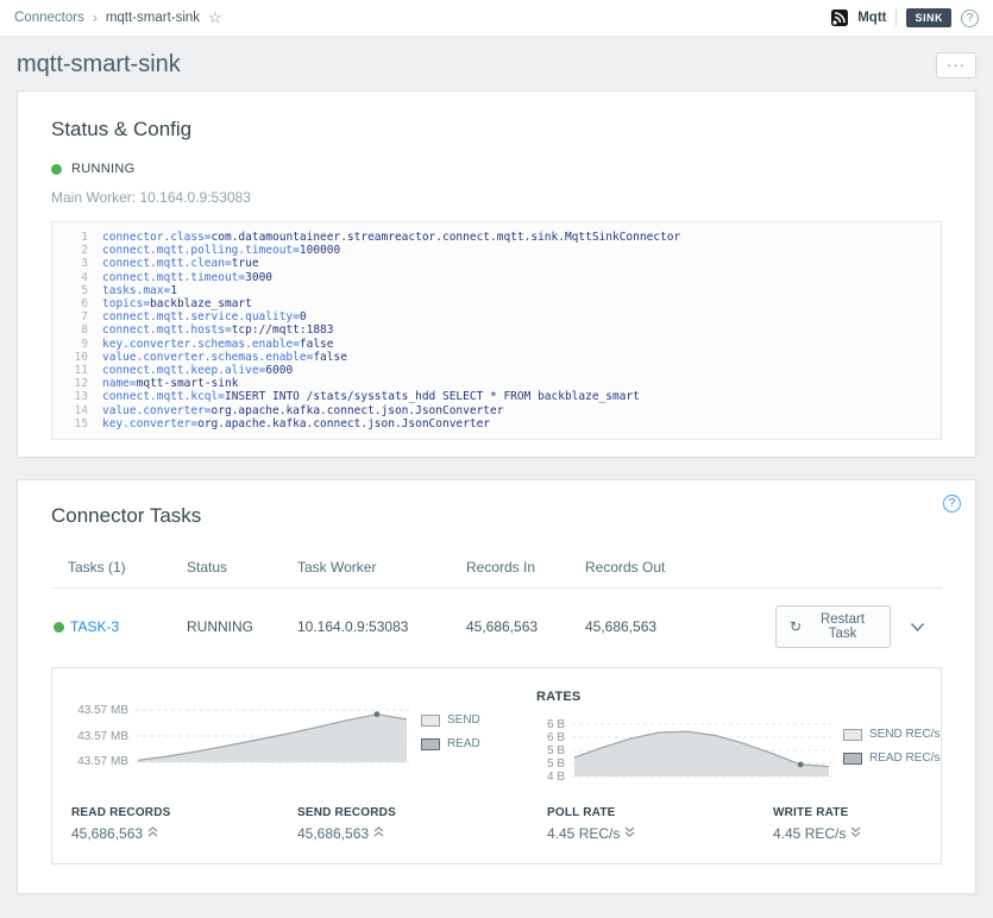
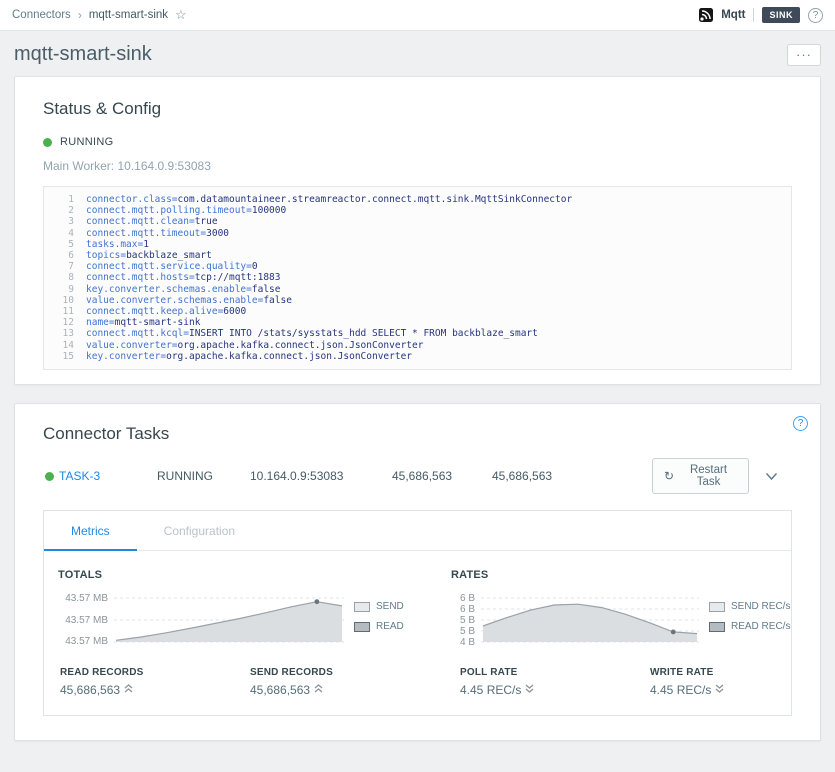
  Connectors
  ›
  mqtt-smart-sink
  ☆
  Mqtt
  SINK
  ?
  mqtt-smart-sink
  ···
  Status & Config
  RUNNING
  Main Worker: 10.164.0.9:53083
  1
  connector.class
  =
  com.datamountaineer.streamreactor.connect.mqtt.sink.MqttSinkConnector
  2
  connect.mqtt.polling.timeout
  =
  100000
  3
  connect.mqtt.clean
  =
  true
  4
  connect.mqtt.timeout
  =
  3000
  5
  tasks.max
  =
  1
  6
  topics
  =
  backblaze_smart
  7
  connect.mqtt.service.quality
  =
  0
  8
  connect.mqtt.hosts
  =
  tcp://mqtt:1883
  9
  key.converter.schemas.enable
  =
  false
  10
  value.converter.schemas.enable
  =
  false
  11
  connect.mqtt.keep.alive
  =
  6000
  12
  name
  =
  mqtt-smart-sink
  13
  connect.mqtt.kcql
  =
  INSERT INTO /stats/sysstats_hdd SELECT * FROM backblaze_smart
  14
  value.converter
  =
  org.apache.kafka.connect.json.JsonConverter
  15
  key.converter
  =
  org.apache.kafka.connect.json.JsonConverter
  ?
  Connector Tasks
- Tasks (1)
- Status
- Task Worker
- Records In
- Records Out
  TASK-3
  RUNNING
  10.164.0.9:53083
  45,686,563
  45,686,563
  ↻
  Restart Task
+ Metrics
+ Configuration
+ TOTALS
  43.57 MB
  43.57 MB
  43.57 MB
  SEND
  READ
  RATES
  6 B
  6 B
  5 B
  5 B
  4 B
  SEND REC/s
  READ REC/s
  READ RECORDS
  45,686,563
  SEND RECORDS
  45,686,563
  POLL RATE
  4.45 REC/s
  WRITE RATE
  4.45 REC/s
